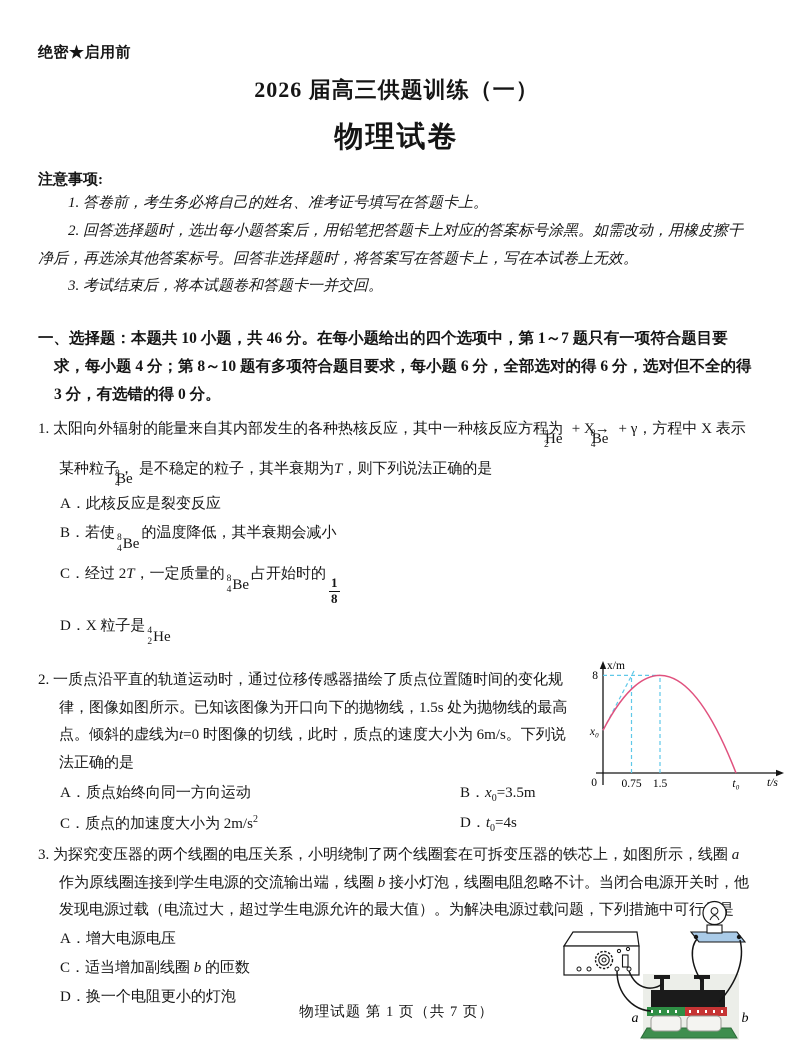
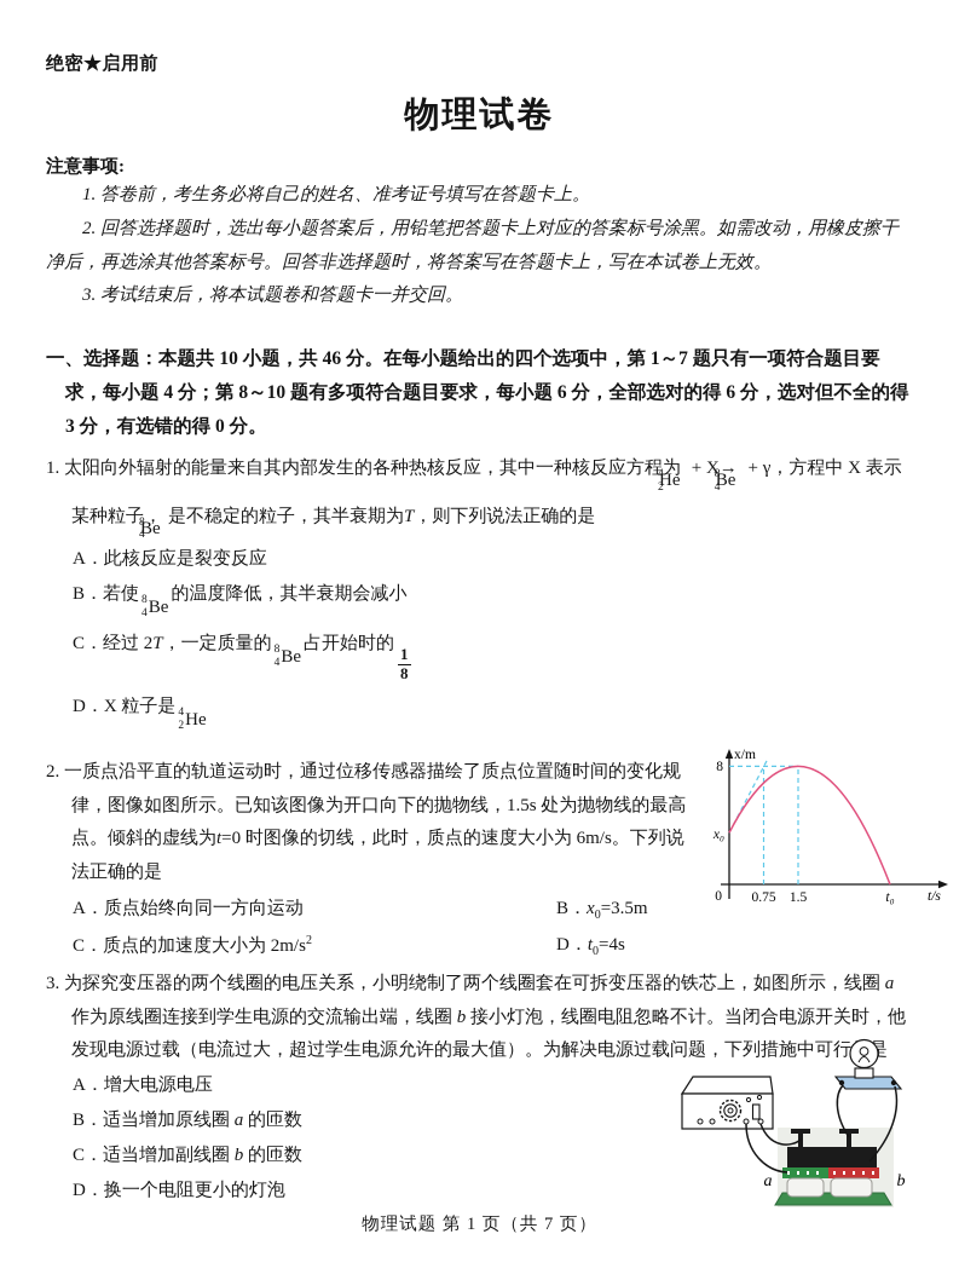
  绝密★启用前
- 2026 届高三供题训练（一）
  物理试卷
  注意事项:
  1. 答卷前，考生务必将自己的姓名、准考证号填写在答题卡上。
  2. 回答选择题时，选出每小题答案后，用铅笔把答题卡上对应的答案标号涂黑。如需改动，用橡皮擦干净后，再选涂其他答案标号。回答非选择题时，将答案写在答题卡上，写在本试卷上无效。
  3. 考试结束后，将本试题卷和答题卡一并交回。
  一、选择题：本题共 10 小题，共 46 分。在每小题给出的四个选项中，第 1～7 题只有一项符合题目要求，每小题 4 分；第 8～10 题有多项符合题目要求，每小题 6 分，全部选对的得 6 分，选对但不全的得 3 分，有选错的得 0 分。
  1. 太阳向外辐射的能量来自其内部发生的各种热核反应，其中一种核反应方程为
  He
  + X→
  Be
  + γ，方程中 X 表示某种粒子，
  Be
  是不稳定的粒子，其半衰期为T，则下列说法正确的是
  A．此核反应是裂变反应
  B．若使
  8
  4
  Be
  的温度降低，其半衰期会减小
  C．经过 2T，一定质量的
  8
  4
  Be
  占开始时的
  1
  8
  D．X 粒子是
  4
  2
  He
  x/m
  8
  x₀
  0
  0.75
  1.5
  t₀
  t/s
  2. 一质点沿平直的轨道运动时，通过位移传感器描绘了质点位置随时间的变化规律，图像如图所示。已知该图像为开口向下的抛物线，1.5s 处为抛物线的最高点。倾斜的虚线为t=0 时图像的切线，此时，质点的速度大小为 6m/s。下列说法正确的是
  A．质点始终向同一方向运动
  B．x0=3.5m
  C．质点的加速度大小为 2m/s2
  D．t0=4s
  3. 为探究变压器的两个线圈的电压关系，小明绕制了两个线圈套在可拆变压器的铁芯上，如图所示，线圈 a 作为原线圈连接到学生电源的交流输出端，线圈 b 接小灯泡，线圈电阻忽略不计。当闭合电源开关时，他发现电源过载（电流过大，超过学生电源允许的最大值）。为解决电源过载问题，下列措施中可行是
  A．增大电源电压
+ B．适当增加原线圈 a 的匝数
  C．适当增加副线圈 b 的匝数
  D．换一个电阻更小的灯泡
  a
  b
  物理试题 第 1 页（共 7 页）
